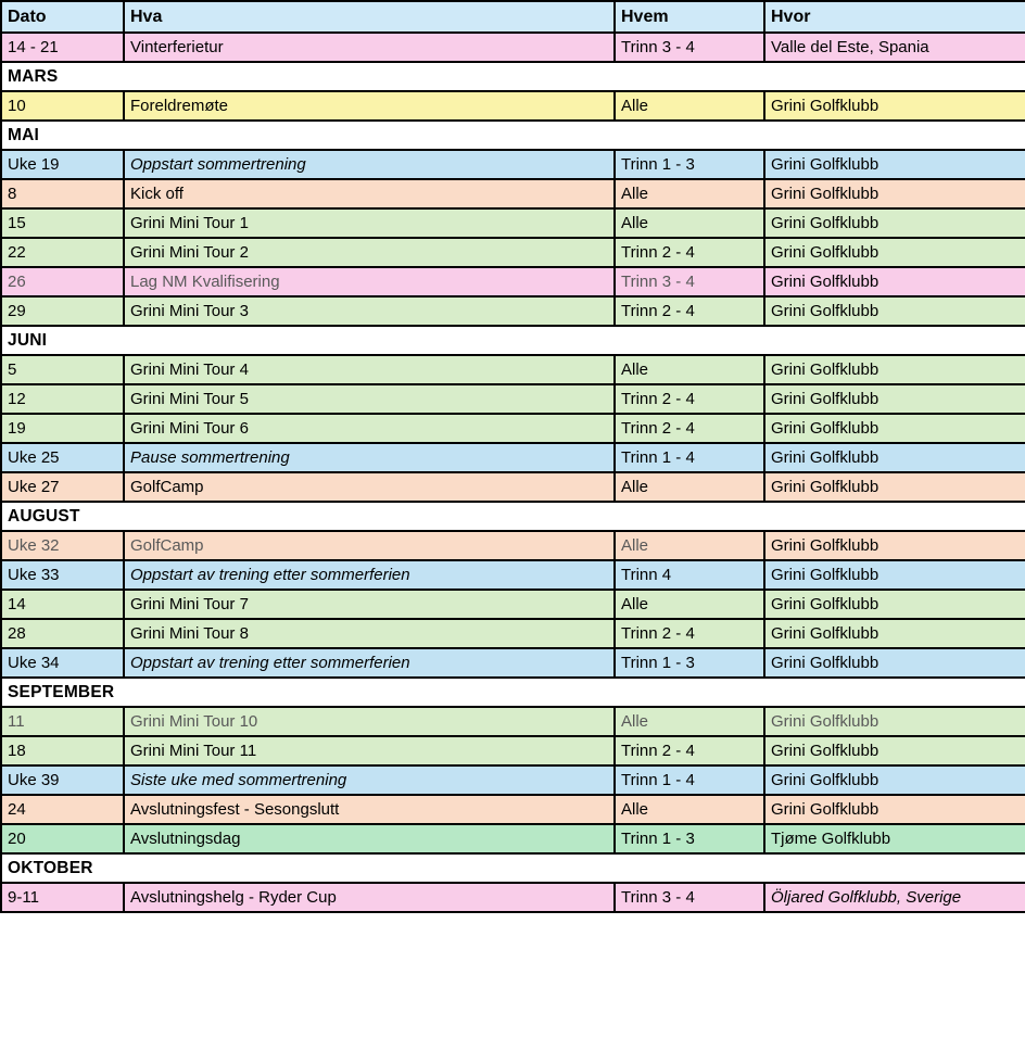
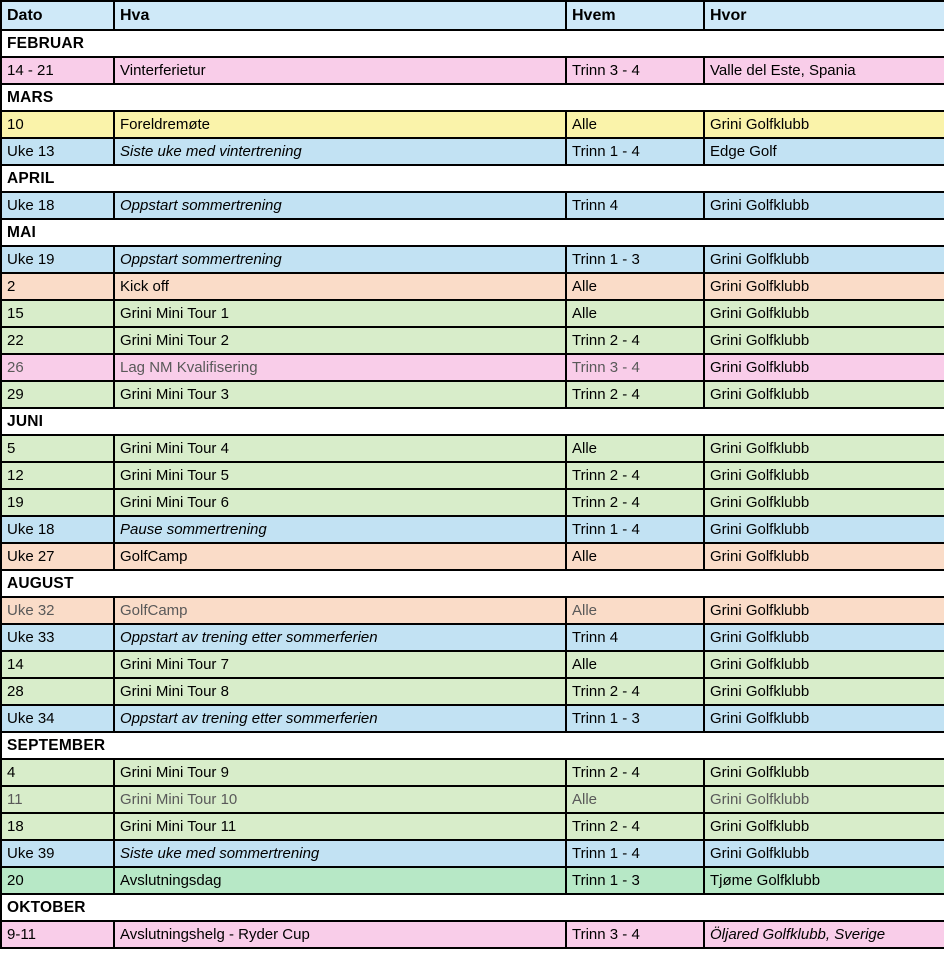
  Dato	Hva	Hvem	Hvor
+ FEBRUAR
  14 - 21	Vinterferietur	Trinn 3 - 4	Valle del Este, Spania
  MARS
  10	Foreldremøte	Alle	Grini Golfklubb
+ Uke 13	Siste uke med vintertrening	Trinn 1 - 4	Edge Golf
+ APRIL
+ Uke 18	Oppstart sommertrening	Trinn 4	Grini Golfklubb
  MAI
  Uke 19	Oppstart sommertrening	Trinn 1 - 3	Grini Golfklubb
- 8	Kick off	Alle	Grini Golfklubb
+ 2	Kick off	Alle	Grini Golfklubb
  15	Grini Mini Tour 1	Alle	Grini Golfklubb
  22	Grini Mini Tour 2	Trinn 2 - 4	Grini Golfklubb
  26	Lag NM Kvalifisering	Trinn 3 - 4	Grini Golfklubb
  29	Grini Mini Tour 3	Trinn 2 - 4	Grini Golfklubb
  JUNI
  5	Grini Mini Tour 4	Alle	Grini Golfklubb
  12	Grini Mini Tour 5	Trinn 2 - 4	Grini Golfklubb
  19	Grini Mini Tour 6	Trinn 2 - 4	Grini Golfklubb
- Uke 25	Pause sommertrening	Trinn 1 - 4	Grini Golfklubb
+ Uke 18	Pause sommertrening	Trinn 1 - 4	Grini Golfklubb
  Uke 27	GolfCamp	Alle	Grini Golfklubb
  AUGUST
  Uke 32	GolfCamp	Alle	Grini Golfklubb
  Uke 33	Oppstart av trening etter sommerferien	Trinn 4	Grini Golfklubb
  14	Grini Mini Tour 7	Alle	Grini Golfklubb
  28	Grini Mini Tour 8	Trinn 2 - 4	Grini Golfklubb
  Uke 34	Oppstart av trening etter sommerferien	Trinn 1 - 3	Grini Golfklubb
  SEPTEMBER
+ 4	Grini Mini Tour 9	Trinn 2 - 4	Grini Golfklubb
  11	Grini Mini Tour 10	Alle	Grini Golfklubb
  18	Grini Mini Tour 11	Trinn 2 - 4	Grini Golfklubb
  Uke 39	Siste uke med sommertrening	Trinn 1 - 4	Grini Golfklubb
- 24	Avslutningsfest - Sesongslutt	Alle	Grini Golfklubb
  20	Avslutningsdag	Trinn 1 - 3	Tjøme Golfklubb
  OKTOBER
  9-11	Avslutningshelg - Ryder Cup	Trinn 3 - 4	Öljared Golfklubb, Sverige
